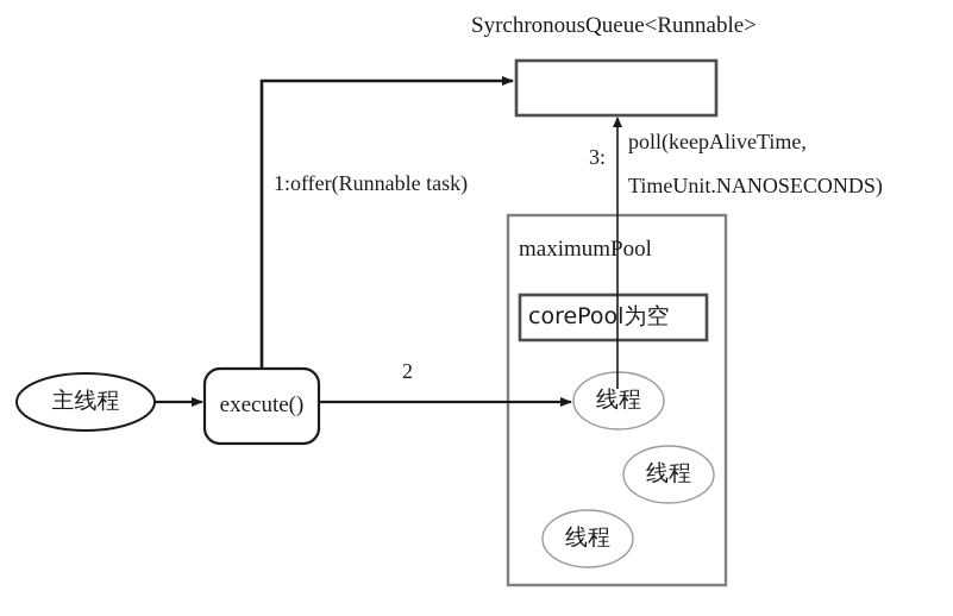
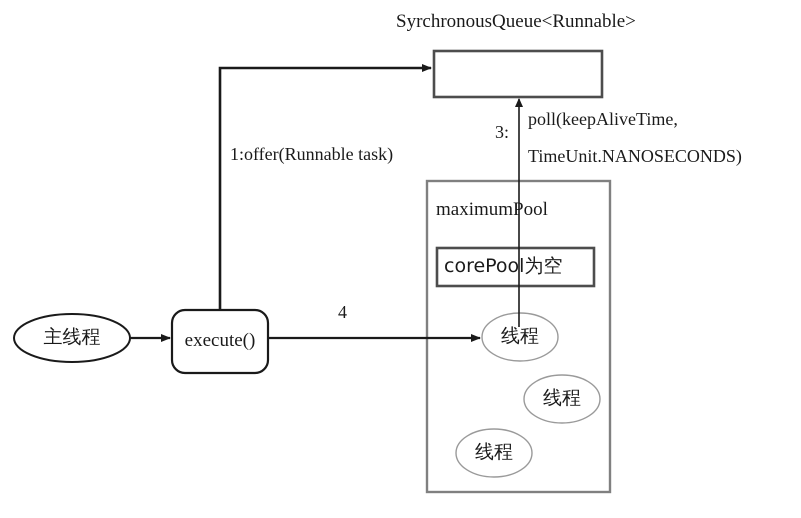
  SyrchronousQueue<Runnable>
  1:offer(Runnable task)
  3:
  poll(keepAliveTime,
  TimeUnit.NANOSECONDS)
- 2
+ 4
  maximumPool
  corePool为空
  主线程
  execute()
  线程
  线程
  线程
